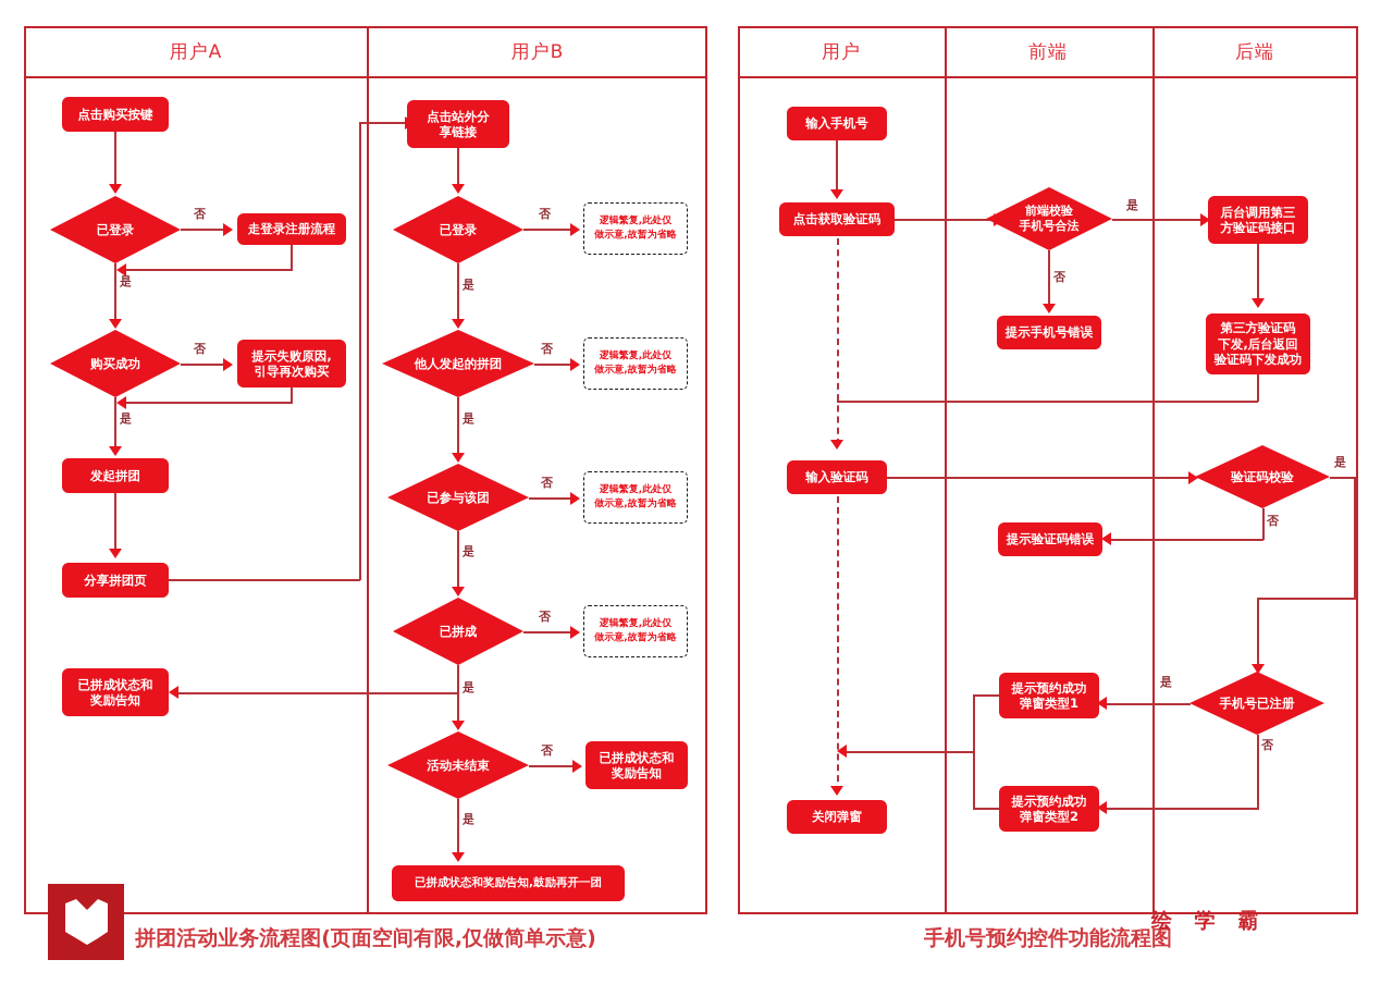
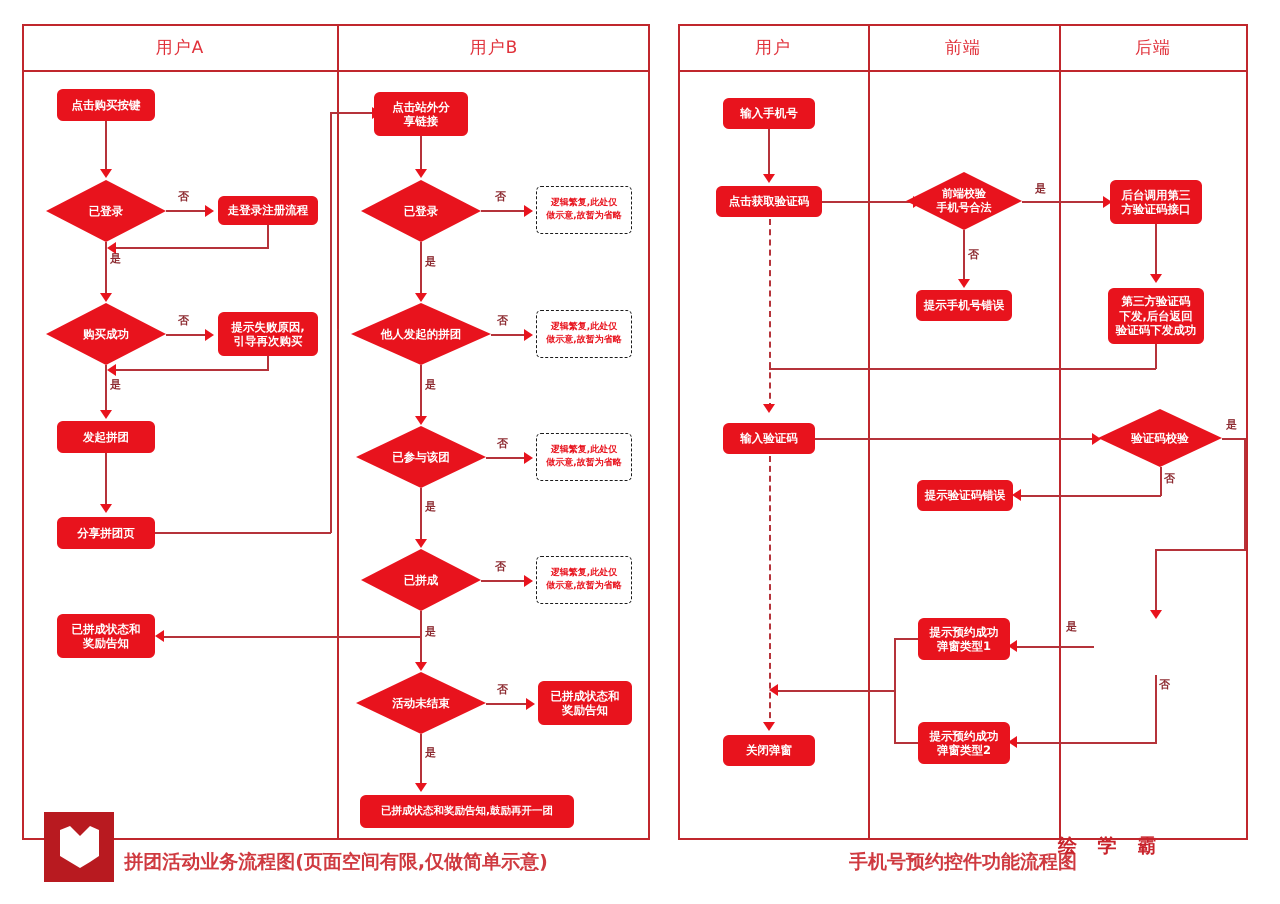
  用户A
  用户B
  点击购买按键
  已登录
  否
  走登录注册流程
  是
  购买成功
  否
  提示失败原因,
  引导再次购买
  是
  发起拼团
  分享拼团页
  已拼成状态和
  奖励告知
  点击站外分
  享链接
  已登录
  否
  逻辑繁复,此处仅
  做示意,故暂为省略
  是
  他人发起的拼团
  否
  逻辑繁复,此处仅
  做示意,故暂为省略
  是
  已参与该团
  否
  逻辑繁复,此处仅
  做示意,故暂为省略
  是
  已拼成
  否
  逻辑繁复,此处仅
  做示意,故暂为省略
  是
  活动未结束
  否
  已拼成状态和
  奖励告知
  是
  已拼成状态和奖励告知,鼓励再开一团
  拼团活动业务流程图(页面空间有限,仅做简单示意)
  用户
  前端
  后端
  输入手机号
  点击获取验证码
  前端校验
  手机号合法
  是
  否
  提示手机号错误
  后台调用第三
  方验证码接口
  第三方验证码
  下发,后台返回
  验证码下发成功
  输入验证码
  验证码校验
  是
  否
  提示验证码错误
- 手机号已注册
  是
  提示预约成功
  弹窗类型1
  否
  提示预约成功
  弹窗类型2
  关闭弹窗
  手机号预约控件功能流程图
  绘 学 霸
